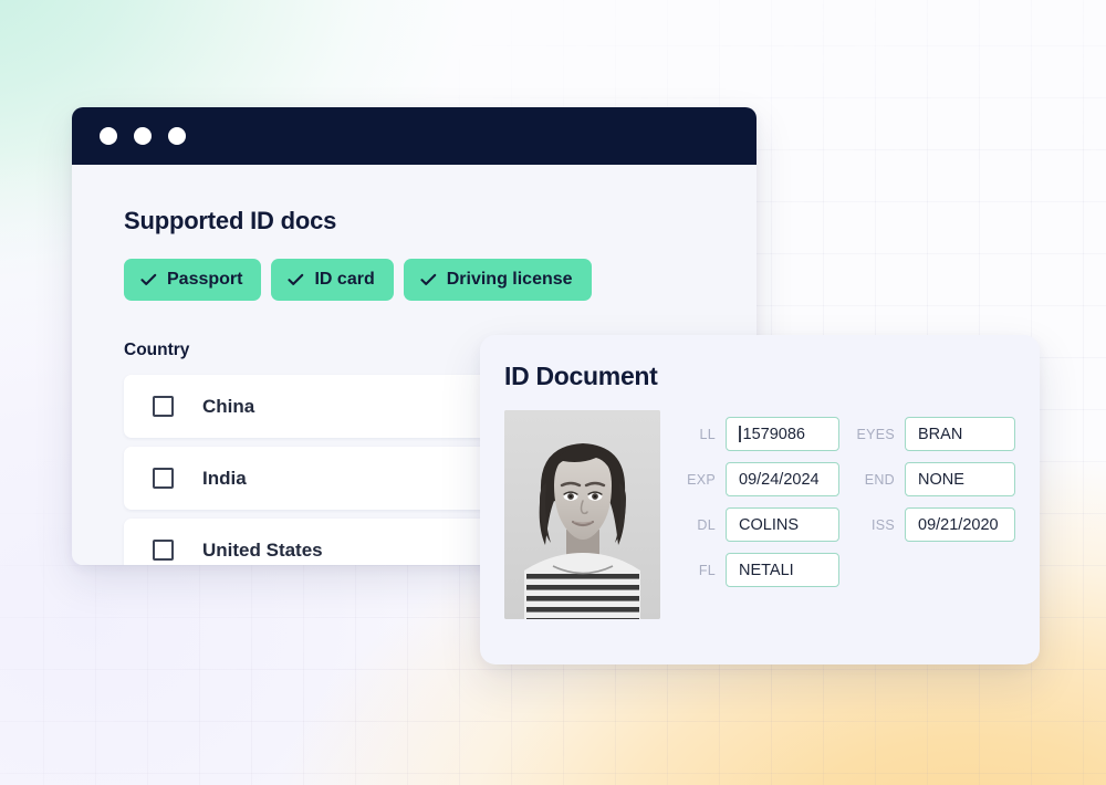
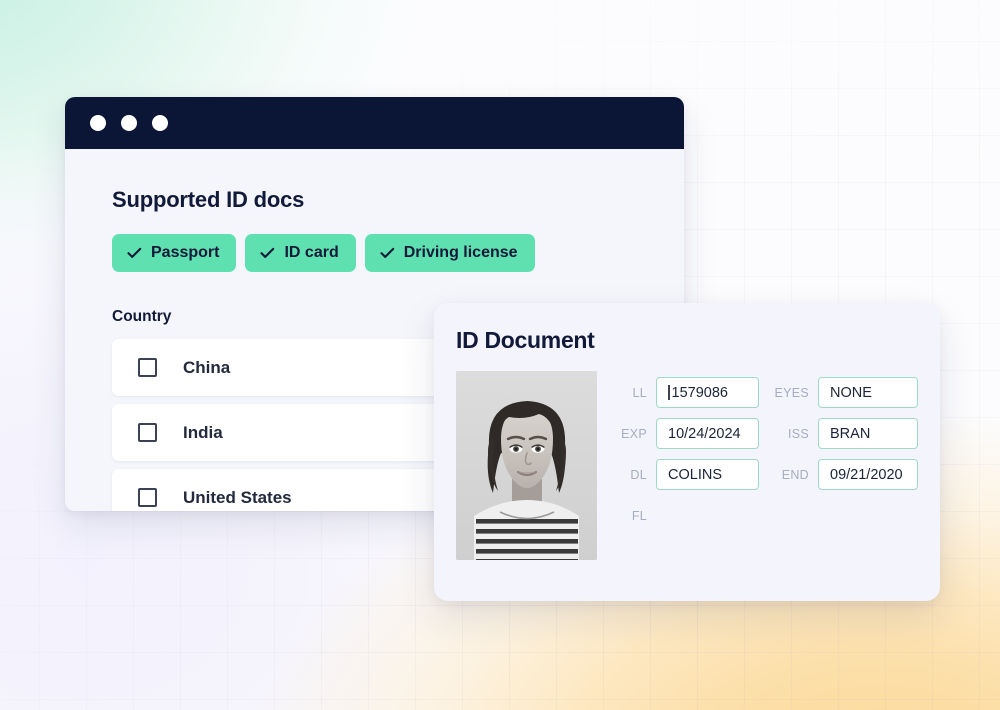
  Supported ID docs
  Passport
  ID card
  Driving license
  Country
  China
  India
  United States
  ID Document
  LL
  1579086
  EXP
- 09/24/2024
+ 10/24/2024
  DL
  COLINS
  FL
- NETALI
  EYES
- BRAN
+ NONE
- END
+ ISS
- NONE
+ BRAN
- ISS
+ END
  09/21/2020
